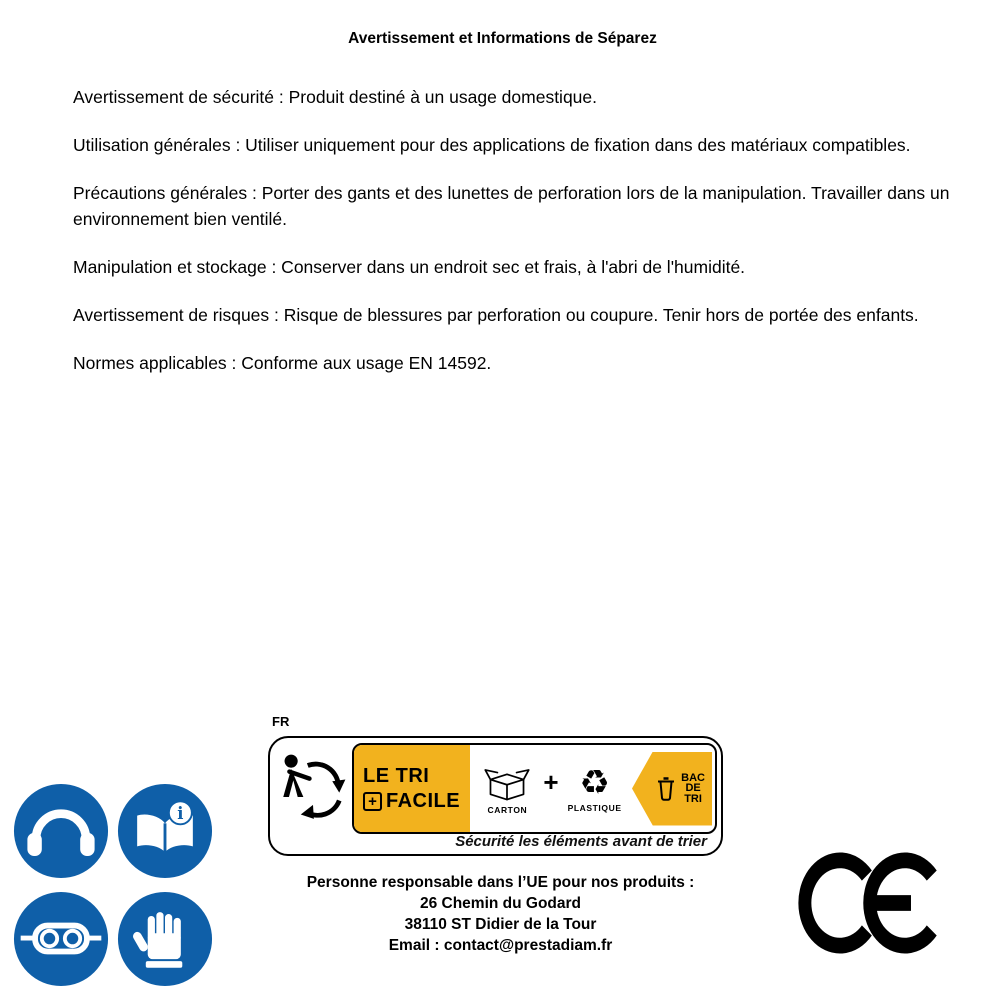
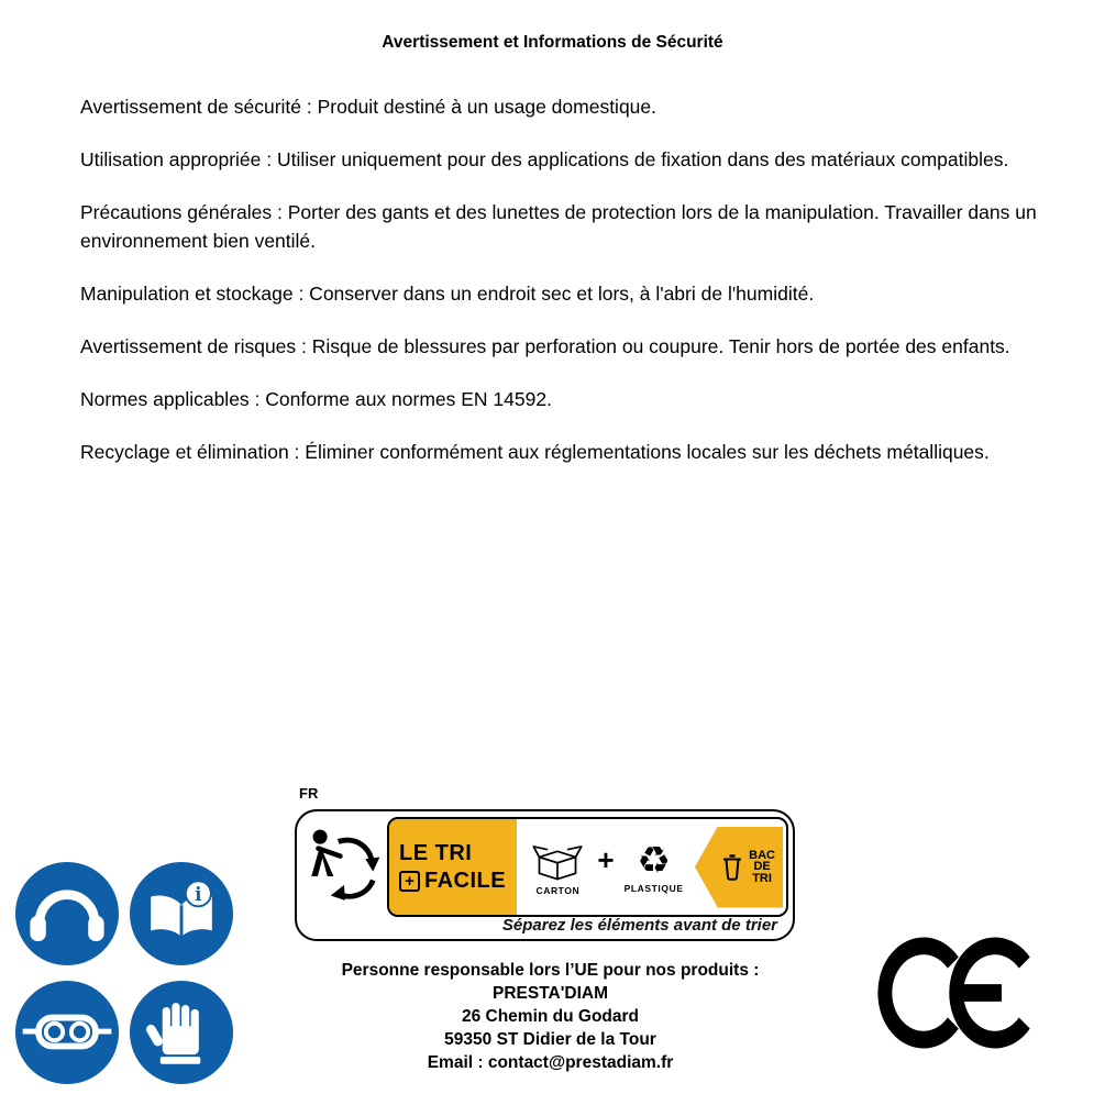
- Avertissement et Informations de Séparez
+ Avertissement et Informations de Sécurité
  Avertissement de sécurité : Produit destiné à un usage domestique.
- Utilisation générales : Utiliser uniquement pour des applications de fixation dans des matériaux compatibles.
+ Utilisation appropriée : Utiliser uniquement pour des applications de fixation dans des matériaux compatibles.
- Précautions générales : Porter des gants et des lunettes de perforation lors de la manipulation. Travailler dans un environnement bien ventilé.
+ Précautions générales : Porter des gants et des lunettes de protection lors de la manipulation. Travailler dans un environnement bien ventilé.
- Manipulation et stockage : Conserver dans un endroit sec et frais, à l'abri de l'humidité.
+ Manipulation et stockage : Conserver dans un endroit sec et lors, à l'abri de l'humidité.
  Avertissement de risques : Risque de blessures par perforation ou coupure. Tenir hors de portée des enfants.
- Normes applicables : Conforme aux usage EN 14592.
+ Normes applicables : Conforme aux normes EN 14592.
+ Recyclage et élimination : Éliminer conformément aux réglementations locales sur les déchets métalliques.
  i
  FR
  LE TRI
  +
  FACILE
  CARTON
  +
  ♻
  PLASTIQUE
  BAC
  DE
  TRI
- Sécurité les éléments avant de trier
+ Séparez les éléments avant de trier
- Personne responsable dans l’UE pour nos produits :
+ Personne responsable lors l’UE pour nos produits :
+ PRESTA'DIAM
  26 Chemin du Godard
- 38110 ST Didier de la Tour
+ 59350 ST Didier de la Tour
  Email : contact@prestadiam.fr
